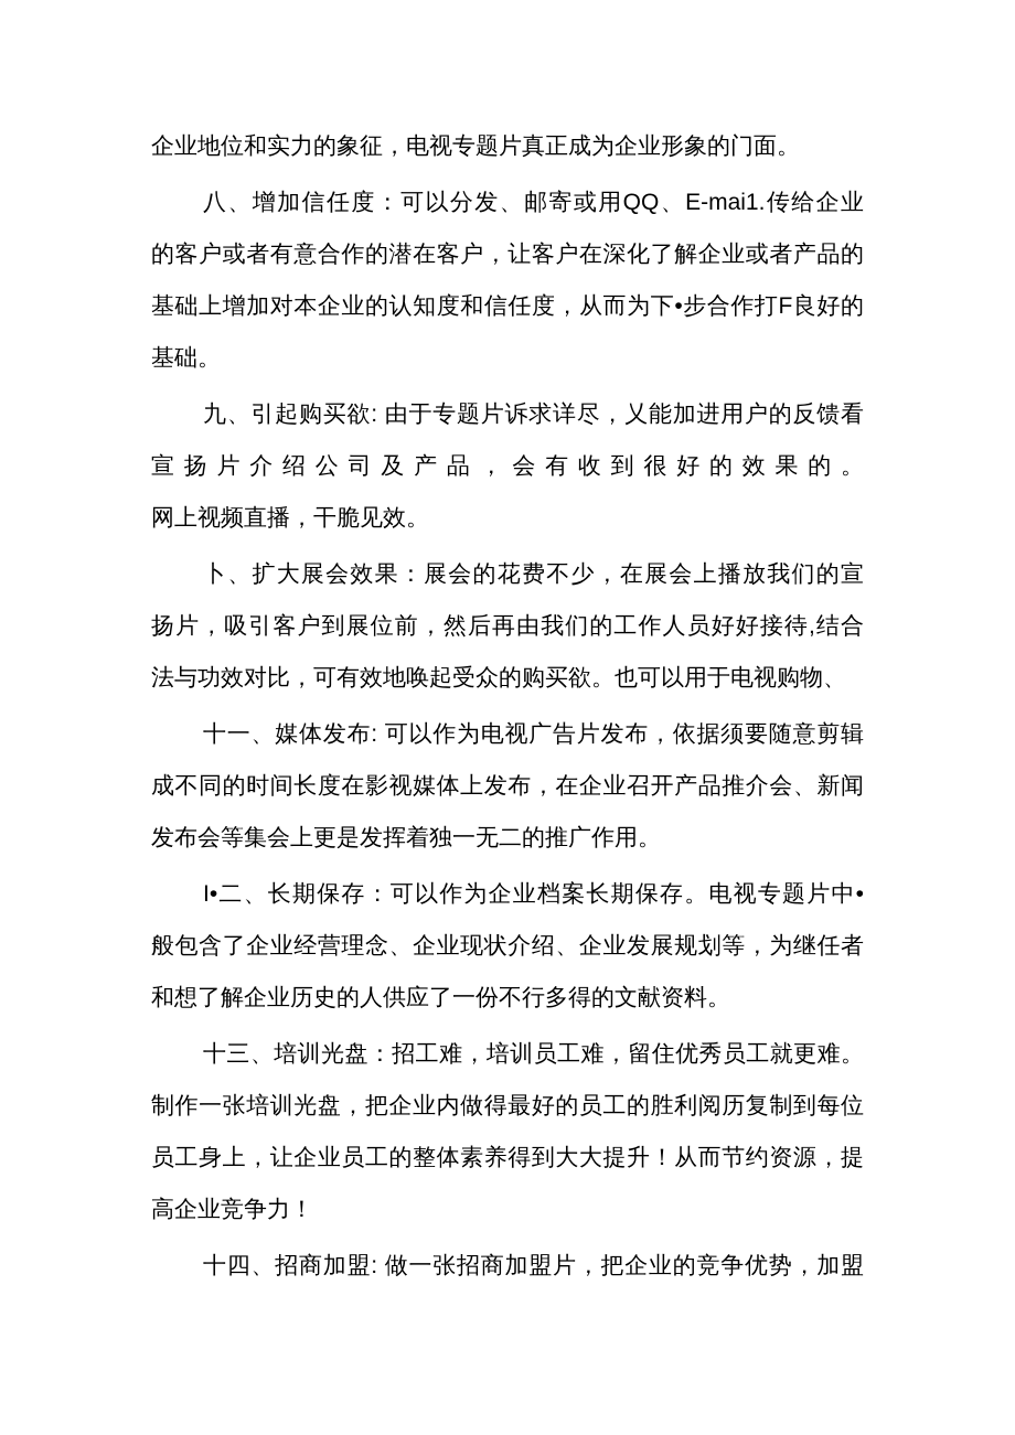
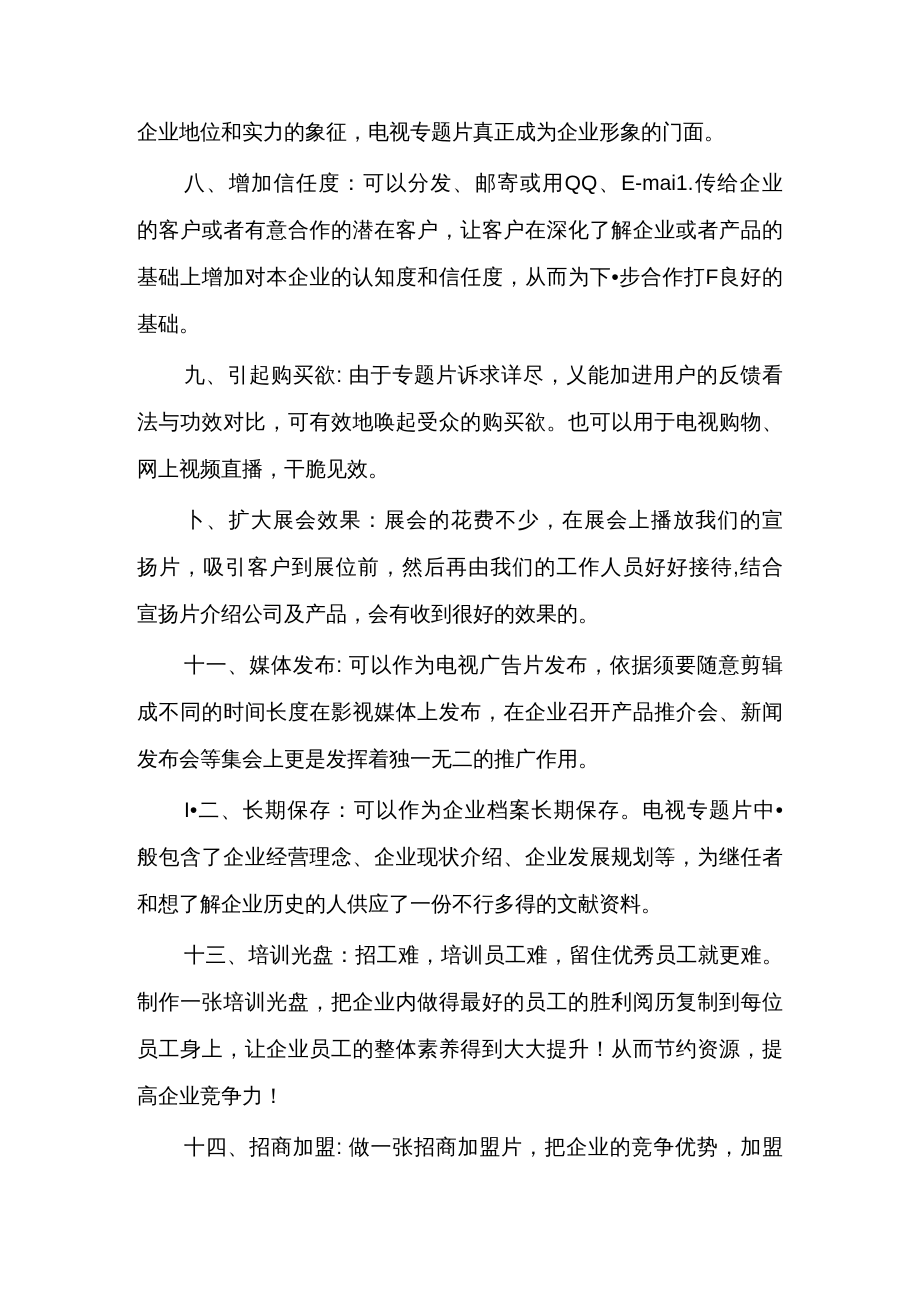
  企业地位和实力的象征，电视专题片真正成为企业形象的门面。
  八、增加信任度：可以分发、邮寄或用QQ、E-mai1.传给企业
  的客户或者有意合作的潜在客户，让客户在深化了解企业或者产品的
  基础上增加对本企业的认知度和信任度，从而为下•步合作打F良好的
  基础。
  九、引起购买欲: 由于专题片诉求详尽，乂能加进用户的反馈看
- 宣扬片介绍公司及产品，会有收到很好的效果的。
+ 法与功效对比，可有效地唤起受众的购买欲。也可以用于电视购物、
  网上视频直播，干脆见效。
  卜、扩大展会效果：展会的花费不少，在展会上播放我们的宣
  扬片，吸引客户到展位前，然后再由我们的工作人员好好接待,结合
- 法与功效对比，可有效地唤起受众的购买欲。也可以用于电视购物、
+ 宣扬片介绍公司及产品，会有收到很好的效果的。
  十一、媒体发布: 可以作为电视广告片发布，依据须要随意剪辑
  成不同的时间长度在影视媒体上发布，在企业召开产品推介会、新闻
  发布会等集会上更是发挥着独一无二的推广作用。
  I•二、长期保存：可以作为企业档案长期保存。电视专题片中•
  般包含了企业经营理念、企业现状介绍、企业发展规划等，为继任者
  和想了解企业历史的人供应了一份不行多得的文献资料。
  十三、培训光盘：招工难，培训员工难，留住优秀员工就更难。
  制作一张培训光盘，把企业内做得最好的员工的胜利阅历复制到每位
  员工身上，让企业员工的整体素养得到大大提升！从而节约资源，提
  高企业竞争力！
  十四、招商加盟: 做一张招商加盟片，把企业的竞争优势，加盟
